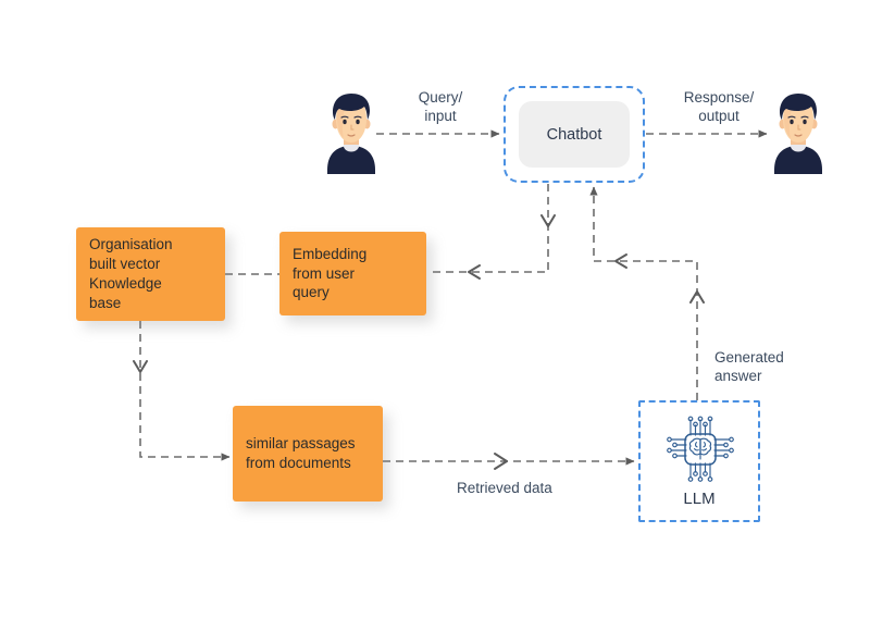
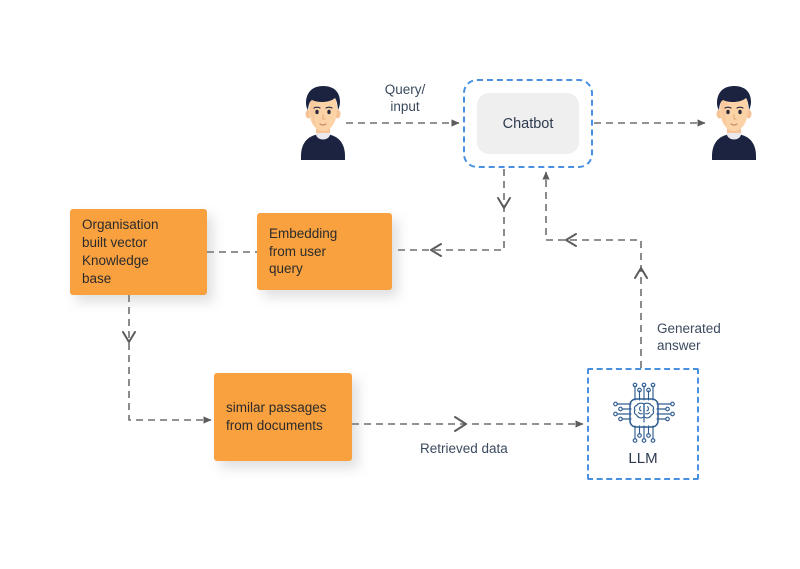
  Query/
  input
  Chatbot
- Response/
- output
  Organisation
  built vector
  Knowledge
  base
  Embedding
  from user
  query
  Generated
  answer
  similar passages
  from documents
  Retrieved data
  LLM
